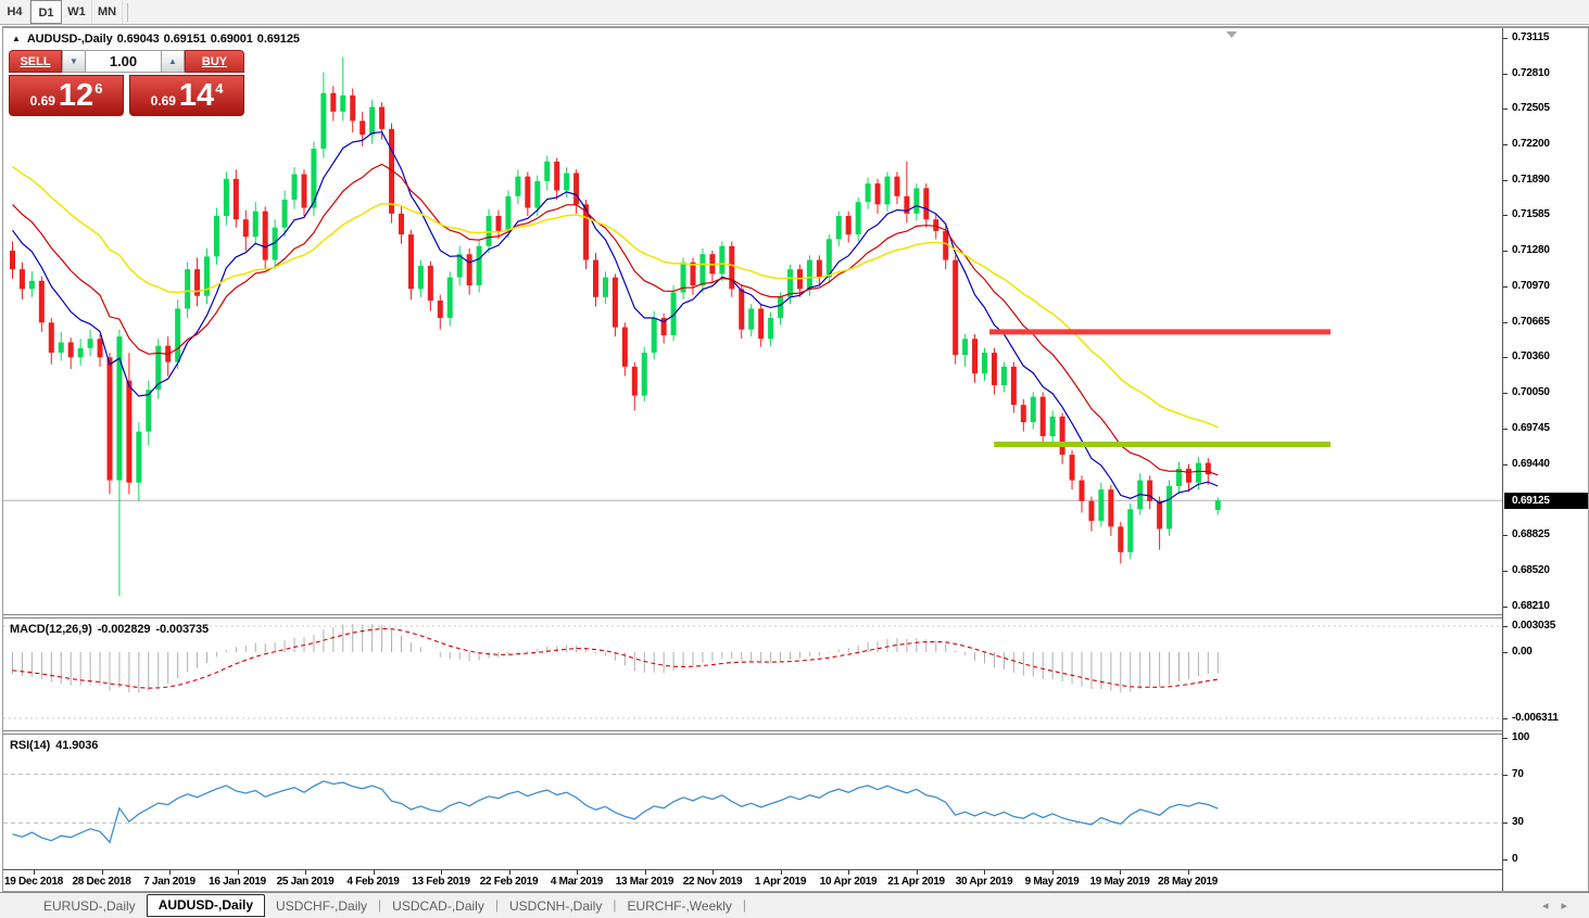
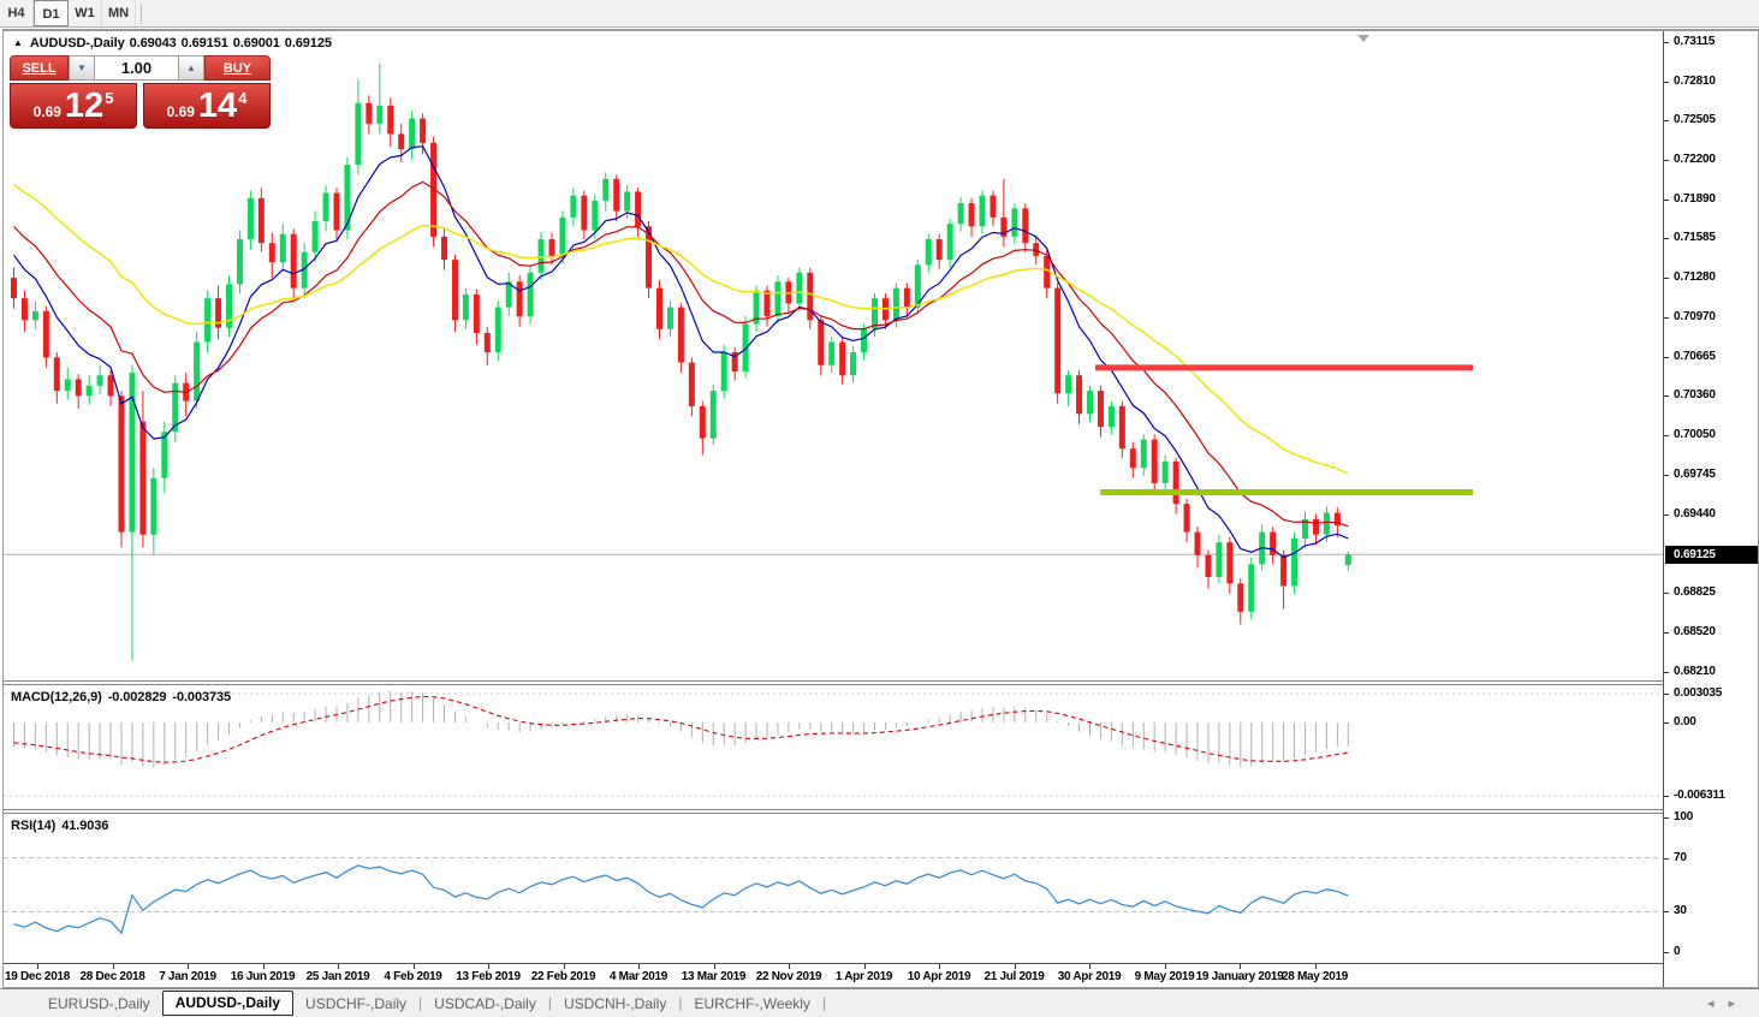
  H4
  D1
  W1
  MN
  ▲ AUDUSD-,Daily 0.69043 0.69151 0.69001 0.69125
  SELL
  ▼
  1.00
  ▲
  BUY
  0.69
  12
- 6
+ 5
  0.69
  14
  4
  MACD(12,26,9) -0.002829 -0.003735
  RSI(14) 41.9036
  19 Dec 2018
  28 Dec 2018
  7 Jan 2019
- 16 Jan 2019
+ 16 Jun 2019
  25 Jan 2019
  4 Feb 2019
  13 Feb 2019
  22 Feb 2019
  4 Mar 2019
  13 Mar 2019
  22 Nov 2019
  1 Apr 2019
  10 Apr 2019
- 21 Apr 2019
+ 21 Jul 2019
  30 Apr 2019
  9 May 2019
- 19 May 2019
+ 19 January 2019
  28 May 2019
  0.73115
  0.72810
  0.72505
  0.72200
  0.71890
  0.71585
  0.71280
  0.70970
  0.70665
  0.70360
  0.70050
  0.69745
  0.69440
  0.68825
  0.68520
  0.68210
  0.69125
  0.003035
  0.00
  -0.006311
  100
  70
  30
  0
  EURUSD-,Daily
  AUDUSD-,Daily
  USDCHF-,Daily
  |
  USDCAD-,Daily
  |
  USDCNH-,Daily
  |
  EURCHF-,Weekly
  |
  ◂▸
